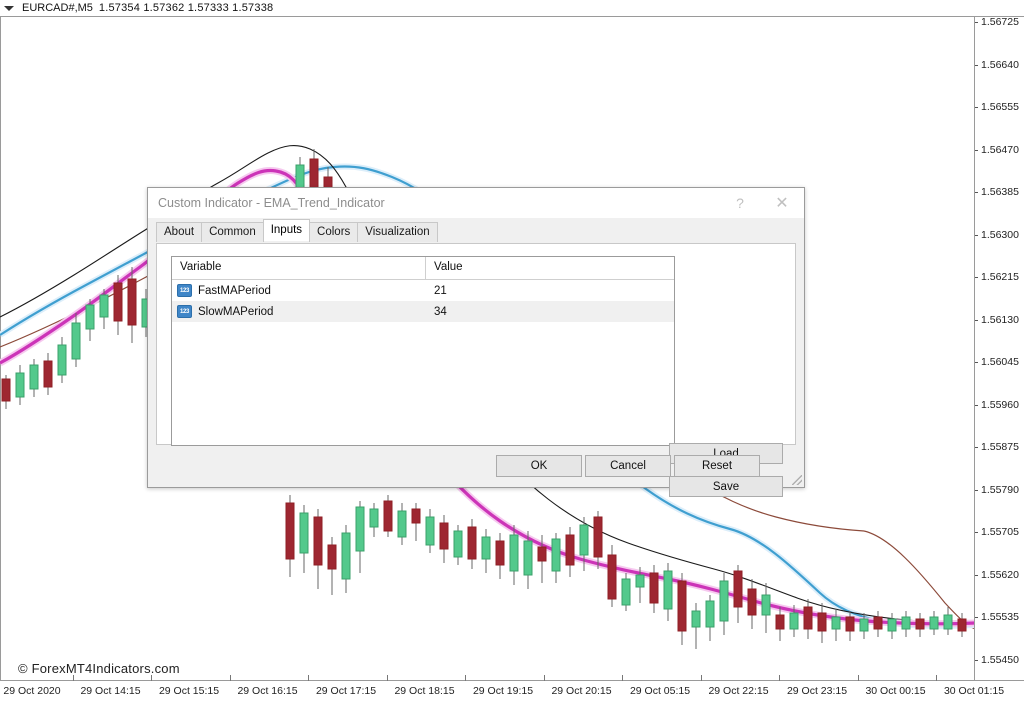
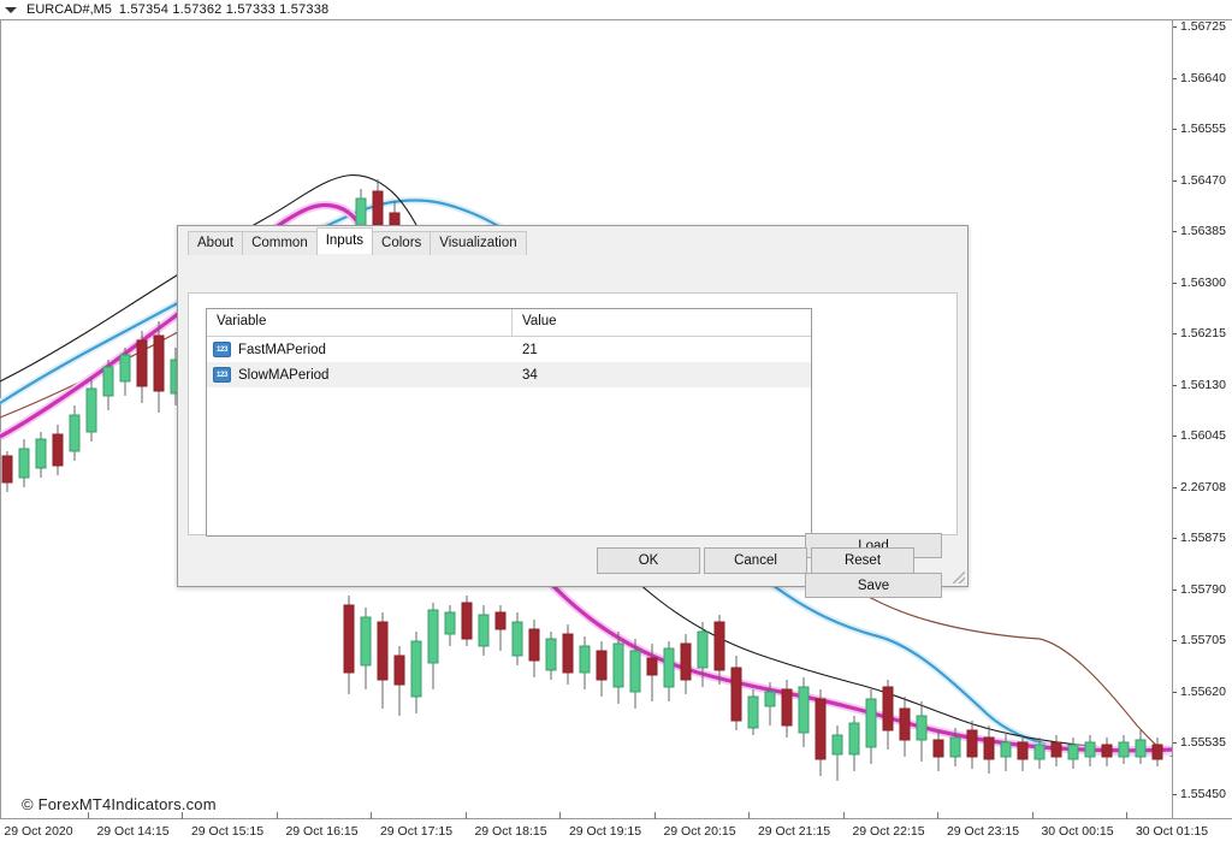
  EURCAD#,M5
  1.57354 1.57362 1.57333 1.57338
  1.56725
  1.56640
  1.56555
  1.56470
  1.56385
  1.56300
  1.56215
  1.56130
  1.56045
- 1.55960
+ 2.26708
  1.55875
  1.55790
  1.55705
  1.55620
  1.55535
  1.55450
  29 Oct 2020
  29 Oct 14:15
  29 Oct 15:15
  29 Oct 16:15
  29 Oct 17:15
  29 Oct 18:15
  29 Oct 19:15
  29 Oct 20:15
- 29 Oct 05:15
+ 29 Oct 21:15
  29 Oct 22:15
  29 Oct 23:15
  30 Oct 00:15
  30 Oct 01:15
  © ForexMT4Indicators.com
- Custom Indicator - EMA_Trend_Indicator
- ?
- ✕
  About
  Common
  Inputs
  Colors
  Visualization
  Variable
  Value
  FastMAPeriod
  21
  SlowMAPeriod
  34
  Load
  Save
  OK
  Cancel
  Reset
